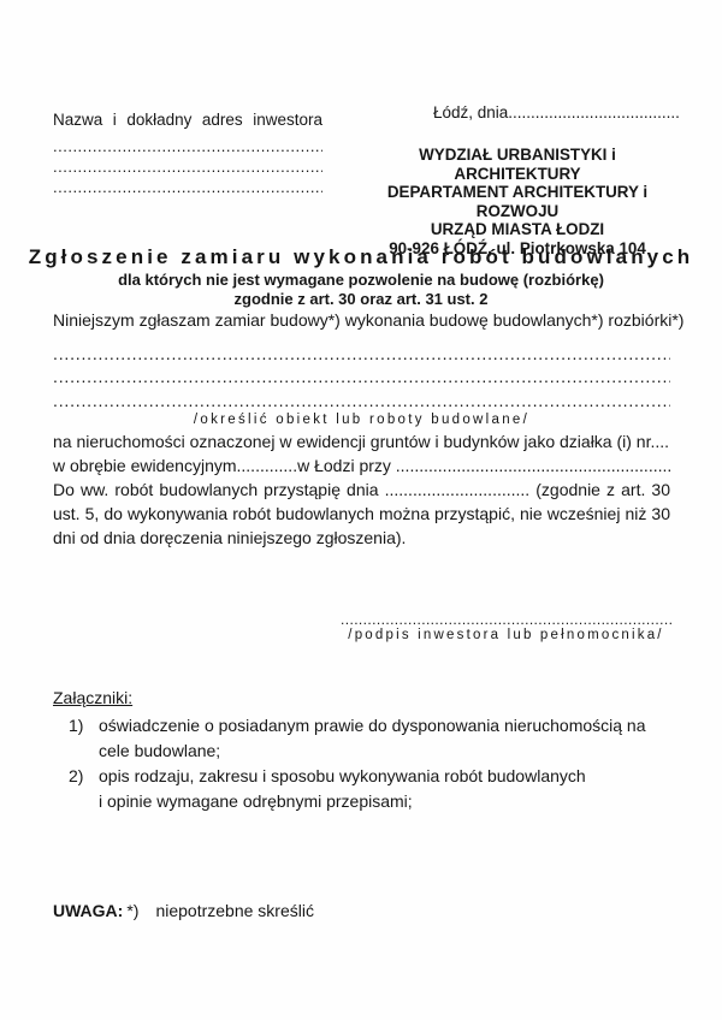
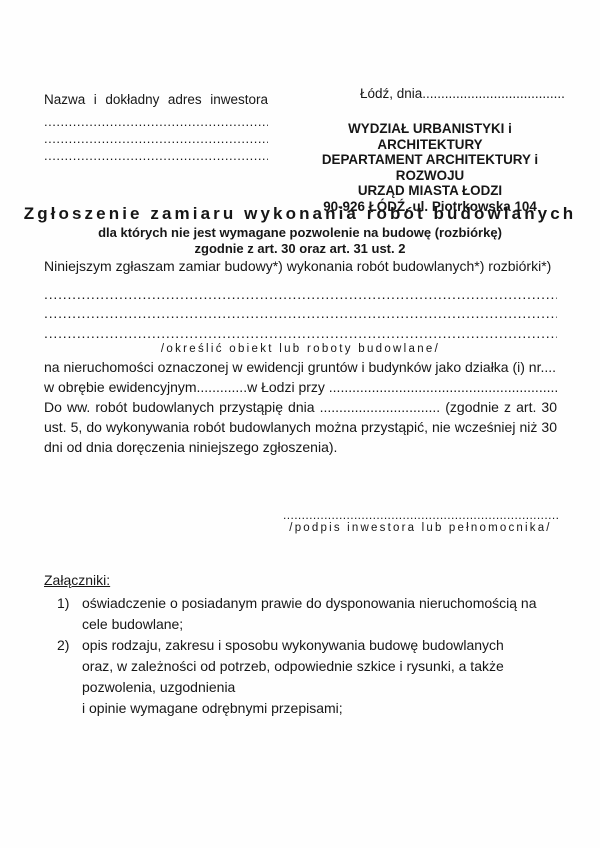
  Nazwa i dokładny adres inwestora
  Łódź, dnia......................................
  WYDZIAŁ URBANISTYKI i ARCHITEKTURY
  DEPARTAMENT ARCHITEKTURY i ROZWOJU
  URZĄD MIASTA ŁODZI
  90-926 ŁÓDŹ, ul. Piotrkowska 104
  Zgłoszenie zamiaru wykonania robót budowlanych
  dla których nie jest wymagane pozwolenie na budowę (rozbiórkę)
  zgodnie z art. 30 oraz art. 31 ust. 2
- Niniejszym zgłaszam zamiar budowy*) wykonania budowę budowlanych*) rozbiórki*)
+ Niniejszym zgłaszam zamiar budowy*) wykonania robót budowlanych*) rozbiórki*)
  .............................................................................................................
  .............................................................................................................
  .............................................................................................................
  /określić obiekt lub roboty budowlane/
  w obrębie ewidencyjnym.............w Łodzi przy ...........................................................
  Do ww. robót budowlanych przystąpię dnia ............................... (zgodnie z art. 30 ust. 5, do wykonywania robót budowlanych można przystąpić, nie wcześniej niż 30 dni od dnia doręczenia niniejszego zgłoszenia).
  /podpis inwestora lub pełnomocnika/
  Załączniki:
  1)
  oświadczenie o posiadanym prawie do dysponowania nieruchomością na cele budowlane;
  2)
- opis rodzaju, zakresu i sposobu wykonywania robót budowlanych
+ opis rodzaju, zakresu i sposobu wykonywania budowę budowlanych
+ oraz, w zależności od potrzeb, odpowiednie szkice i rysunki, a także pozwolenia, uzgodnienia
  i opinie wymagane odrębnymi przepisami;
- UWAGA: *) niepotrzebne skreślić
